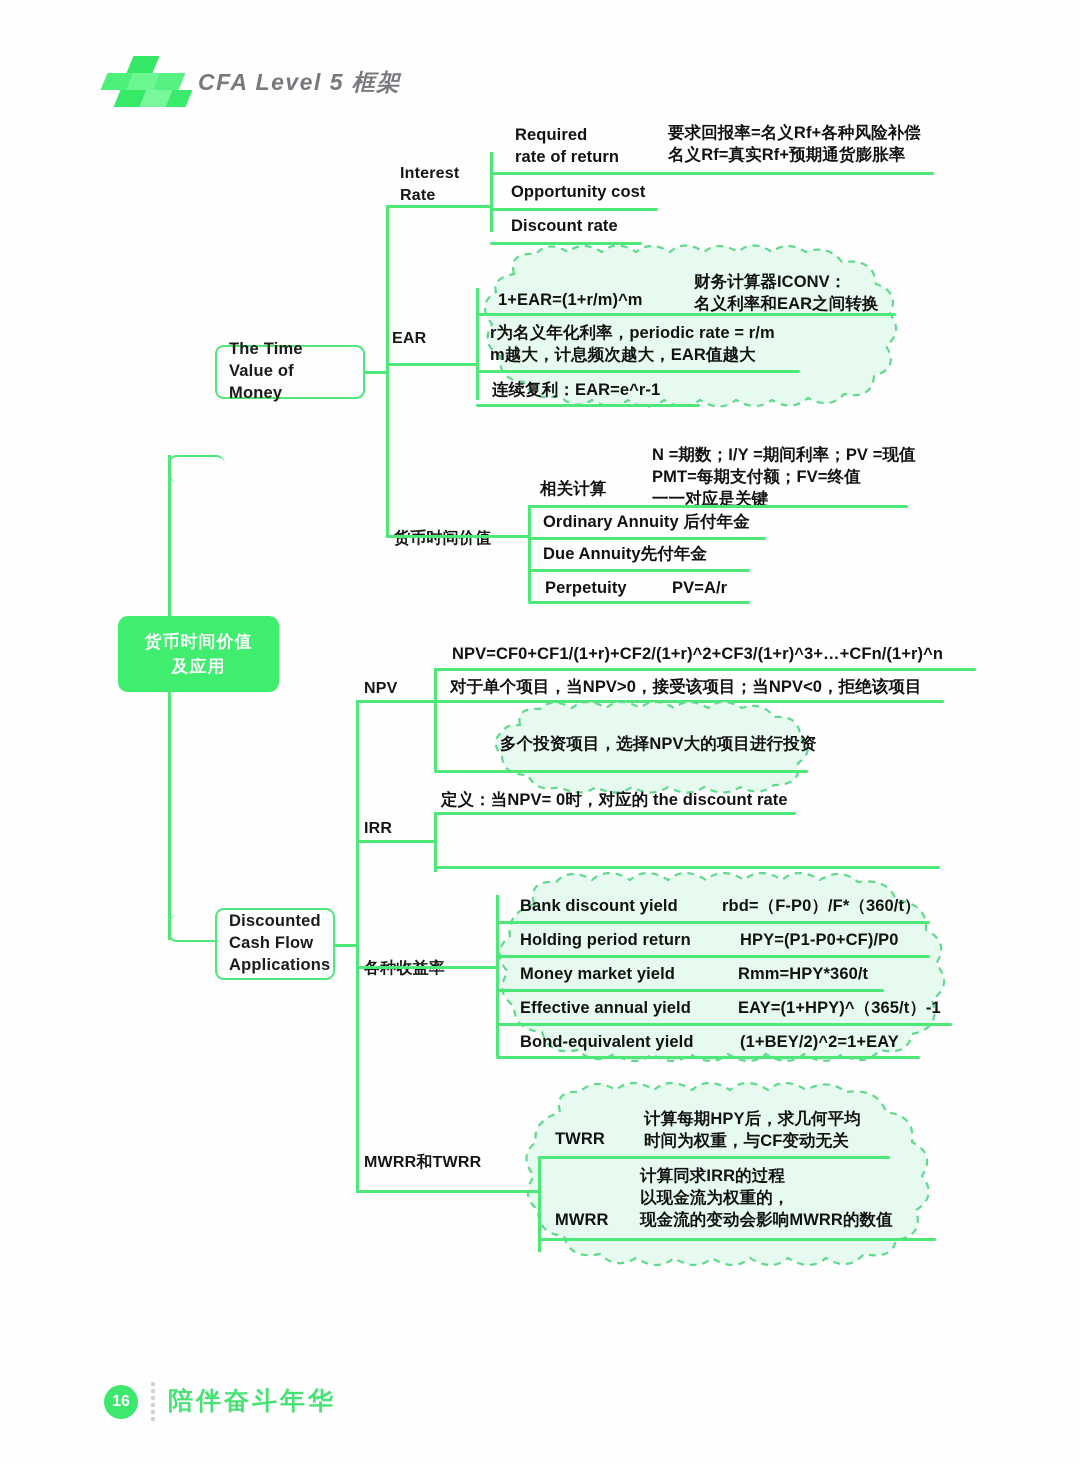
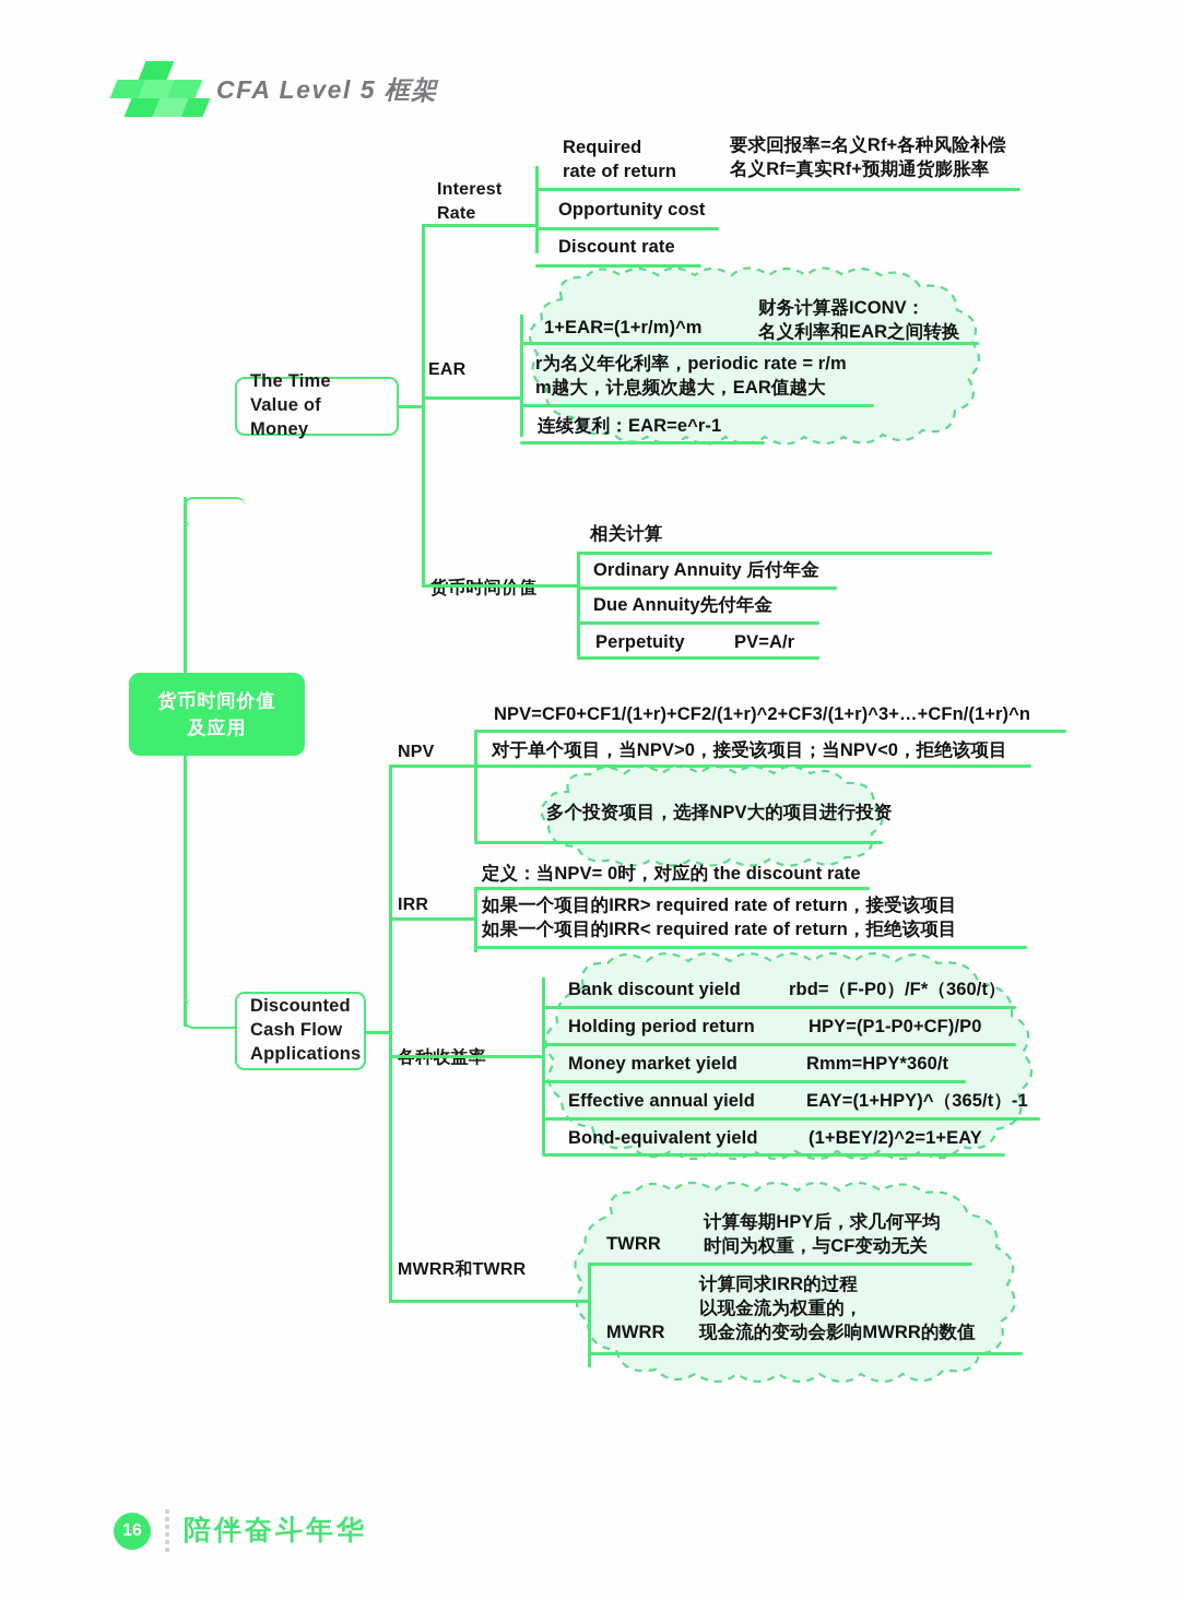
  CFA Level 5 框架
  货币时间价值
  及应用
  The Time
  Value of Money
  Interest
  Rate
  Required
  rate of return
  要求回报率=名义Rf+各种风险补偿
  名义Rf=真实Rf+预期通货膨胀率
  Opportunity cost
  Discount rate
  EAR
  1+EAR=(1+r/m)^m
  财务计算器ICONV：
  名义利率和EAR之间转换
  r为名义年化利率，periodic rate = r/m
  m越大，计息频次越大，EAR值越大
  连续复利：EAR=e^r-1
  货币时间价值
  相关计算
- N =期数；I/Y =期间利率；PV =现值
- PMT=每期支付额；FV=终值
- 一一对应是关键
  Ordinary Annuity 后付年金
  Due Annuity先付年金
  Perpetuity
  PV=A/r
  Discounted
  Cash Flow
  Applications
  NPV
  NPV=CF0+CF1/(1+r)+CF2/(1+r)^2+CF3/(1+r)^3+…+CFn/(1+r)^n
  对于单个项目，当NPV>0，接受该项目；当NPV<0，拒绝该项目
  多个投资项目，选择NPV大的项目进行投资
  IRR
  定义：当NPV= 0时，对应的 the discount rate
+ 如果一个项目的IRR> required rate of return，接受该项目
+ 如果一个项目的IRR< required rate of return，拒绝该项目
  各种收益率
  Bank discount yield
  rbd=（F-P0）/F*（360/t）
  Holding period return
  HPY=(P1-P0+CF)/P0
  Money market yield
  Rmm=HPY*360/t
  Effective annual yield
  EAY=(1+HPY)^（365/t）-1
  Bond-equivalent yield
  (1+BEY/2)^2=1+EAY
  MWRR和TWRR
  TWRR
  计算每期HPY后，求几何平均
  时间为权重，与CF变动无关
  MWRR
  计算同求IRR的过程
  以现金流为权重的，
  现金流的变动会影响MWRR的数值
  16
  陪伴奋斗年华
